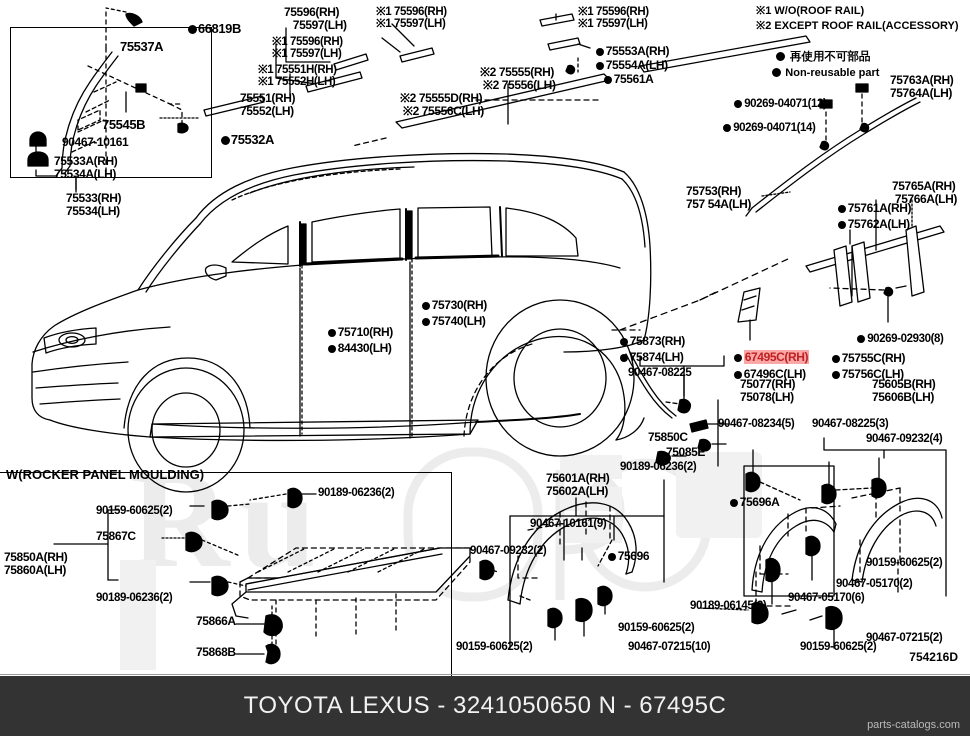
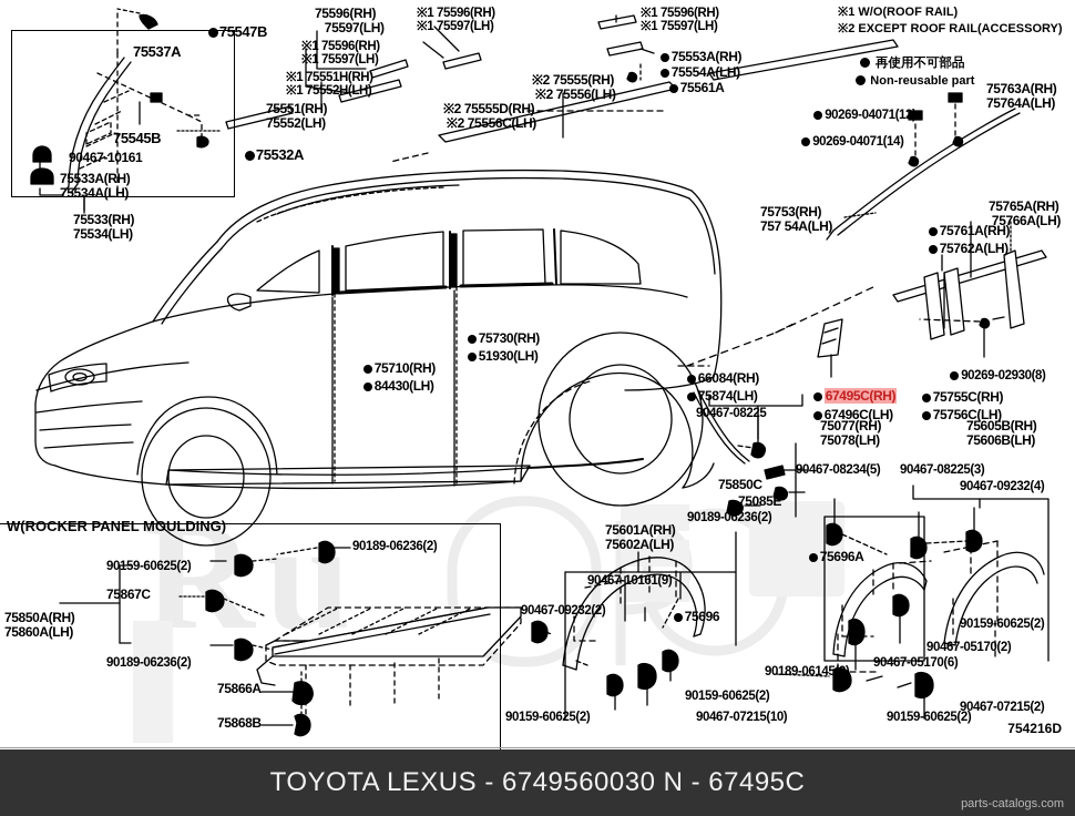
  Ru
- 66819B
+ 75547B
  75537A
  75545B
  90467-10161
  75532A
  75533A(RH)
  75534A(LH)
  75533(RH)
  75534(LH)
  75596(RH)
  75597(LH)
  ※1 75596(RH)
  ※1 75597(LH)
  ※1 75551H(RH)
  ※1 75552H(LH)
  75551(RH)
  75552(LH)
  ※1 75596(RH)
  ※1 75597(LH)
  ※2 75555(RH)
  ※2 75556(LH)
  ※2 75555D(RH)
  ※2 75556C(LH)
  ※1 75596(RH)
  ※1 75597(LH)
  75553A(RH)
  75554A(LH)
  75561A
  ※1 W/O(ROOF RAIL)
  ※2 EXCEPT ROOF RAIL(ACCESSORY)
  再使用不可部品
  Non-reusable part
  90269-04071(12)
  90269-04071(14)
  75763A(RH)
  75764A(LH)
  75765A(RH)
  75766A(LH)
  75753(RH)
  757 54A(LH)
  75761A(RH)
  75762A(LH)
  90269-02930(8)
  75755C(RH)
  75756C(LH)
  67495C(RH)
  67496C(LH)
  75730(RH)
- 75740(LH)
+ 51930(LH)
  75710(RH)
  84430(LH)
- 75873(RH)
+ 66084(RH)
  75874(LH)
  90467-08225
  75850C
  75085E
  90189-06236(2)
  75077(RH)
  75078(LH)
  90467-08234(5)
  75696A
  75605B(RH)
  75606B(LH)
  90467-08225(3)
  90467-09232(4)
  90159-60625(2)
  90467-05170(2)
  90467-05170(6)
  90189-06145(2)
  90159-60625(2)
  90467-07215(2)
  75601A(RH)
  75602A(LH)
  90467-10161(9)
  75696
  90467-09232(2)
  90159-60625(2)
  90159-60625(2)
  90467-07215(10)
  W(ROCKER PANEL MOULDING)
  90159-60625(2)
  75867C
  75850A(RH)
  75860A(LH)
  90189-06236(2)
  90189-06236(2)
  75866A
  75868B
  754216D
- TOYOTA LEXUS - 3241050650 N - 67495C
+ TOYOTA LEXUS - 6749560030 N - 67495C
  parts-catalogs.com
